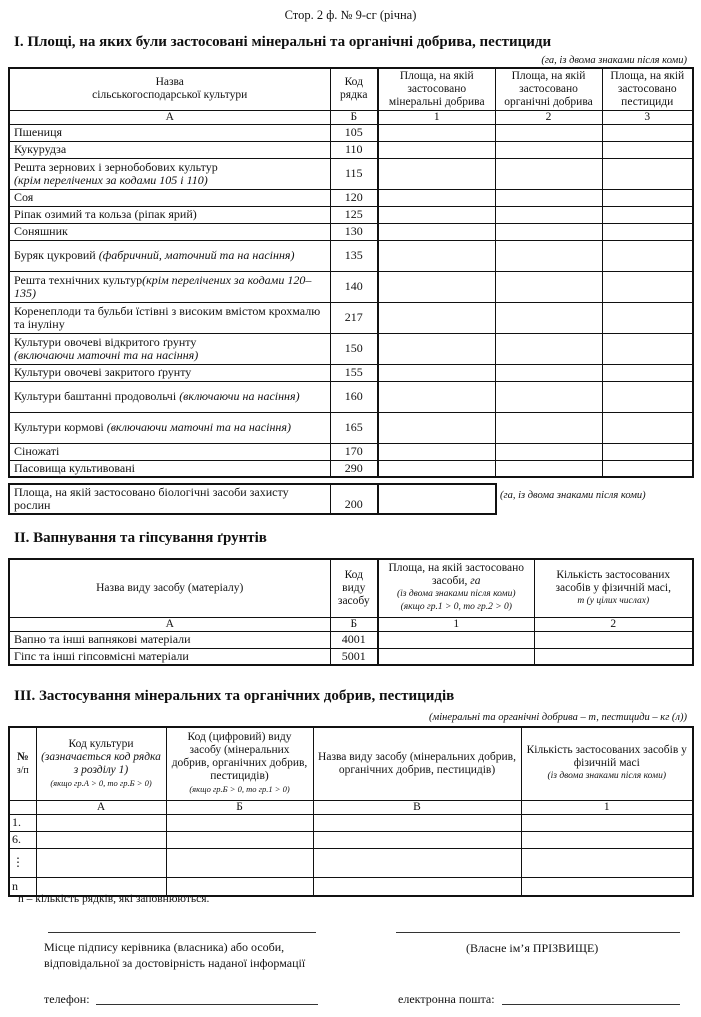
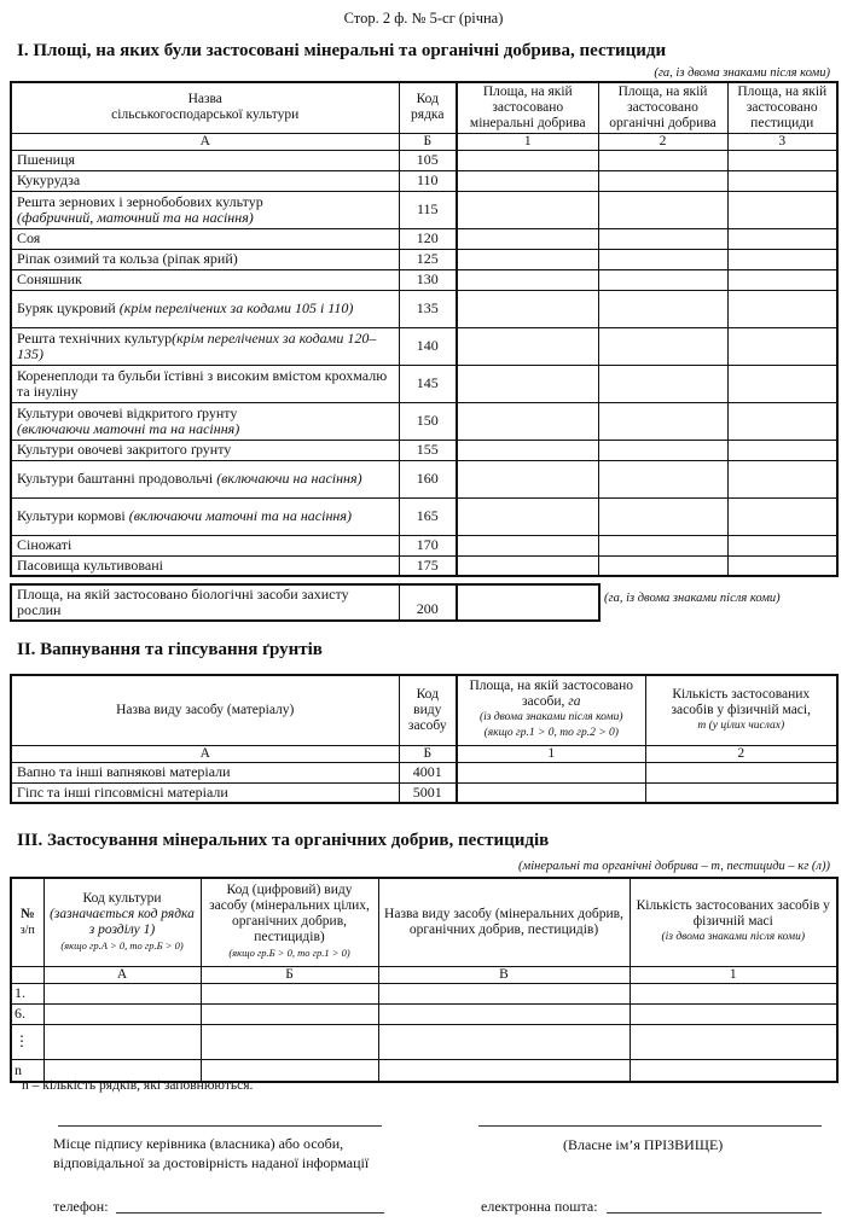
- Стор. 2 ф. № 9-сг (річна)
+ Стор. 2 ф. № 5-сг (річна)
  І. Площі, на яких були застосовані мінеральні та органічні добрива, пестициди
  (га, із двома знаками після коми)
  Назвасільськогосподарської культури	Код рядка	Площа, на якій застосовано мінеральні добрива	Площа, на якій застосовано органічні добрива	Площа, на якій застосовано пестициди
  А	Б	1	2	3
  Пшениця	105
  Кукурудза	110
- Решта зернових і зернобобових культур(крім перелічених за кодами 105 і 110)	115
+ Решта зернових і зернобобових культур(фабричний, маточний та на насіння)	115
  Соя	120
  Ріпак озимий та кольза (ріпак ярий)	125
  Соняшник	130
- Буряк цукровий (фабричний, маточний та на насіння)	135
+ Буряк цукровий (крім перелічених за кодами 105 і 110)	135
  Решта технічних культур(крім перелічених за кодами 120–135)	140
- Коренеплоди та бульби їстівні з високим вмістом крохмалю та інуліну	217
+ Коренеплоди та бульби їстівні з високим вмістом крохмалю та інуліну	145
  Культури овочеві відкритого ґрунту (включаючи маточні та на насіння)	150
  Культури овочеві закритого ґрунту	155
  Культури баштанні продовольчі (включаючи на насіння)	160
  Культури кормові (включаючи маточні та на насіння)	165
  Сіножаті	170
- Пасовища культивовані	290
+ Пасовища культивовані	175
  Площа, на якій застосовано біологічні засоби захисту рослин	200
  (га, із двома знаками після коми)
  ІІ. Вапнування та гіпсування ґрунтів
  Назва виду засобу (матеріалу)	Код виду засобу	Площа, на якій застосовано засоби, га (із двома знаками після коми) (якщо гр.1 > 0, то гр.2 > 0)	Кількість застосованих засобів у фізичній масі, т (у цілих числах)
  А	Б	1	2
  Вапно та інші вапнякові матеріали	4001
  Гіпс та інші гіпсовмісні матеріали	5001
  ІІІ. Застосування мінеральних та органічних добрив, пестицидів
  (мінеральні та органічні добрива – т, пестициди – кг (л))
- №з/п	Код культури (зазначається код рядка з розділу 1) (якщо гр.А > 0, то гр.Б > 0)	Код (цифровий) виду засобу (мінеральних добрив, органічних добрив, пестицидів) (якщо гр.Б > 0, то гр.1 > 0)	Назва виду засобу (мінеральних добрив, органічних добрив, пестицидів)	Кількість застосованих засобів у фізичній масі (із двома знаками після коми)
+ №з/п	Код культури (зазначається код рядка з розділу 1) (якщо гр.А > 0, то гр.Б > 0)	Код (цифровий) виду засобу (мінеральних цілих, органічних добрив, пестицидів) (якщо гр.Б > 0, то гр.1 > 0)	Назва виду засобу (мінеральних добрив, органічних добрив, пестицидів)	Кількість застосованих засобів у фізичній масі (із двома знаками після коми)
  	А	Б	В	1
  1.
  6.
  ⋮
  n
  n – кількість рядків, які заповнюються.
  Місце підпису керівника (власника) або особи, відповідальної за достовірність наданої інформації
  (Власне ім’я ПРІЗВИЩЕ)
  телефон:
  електронна пошта:
